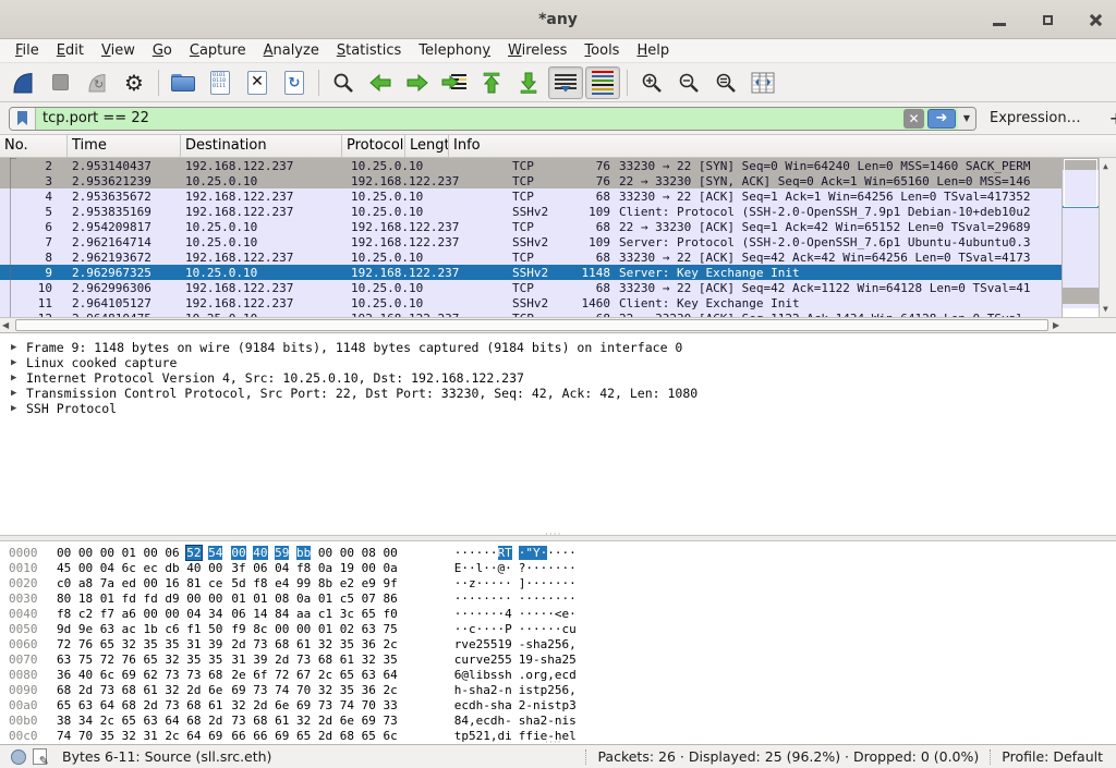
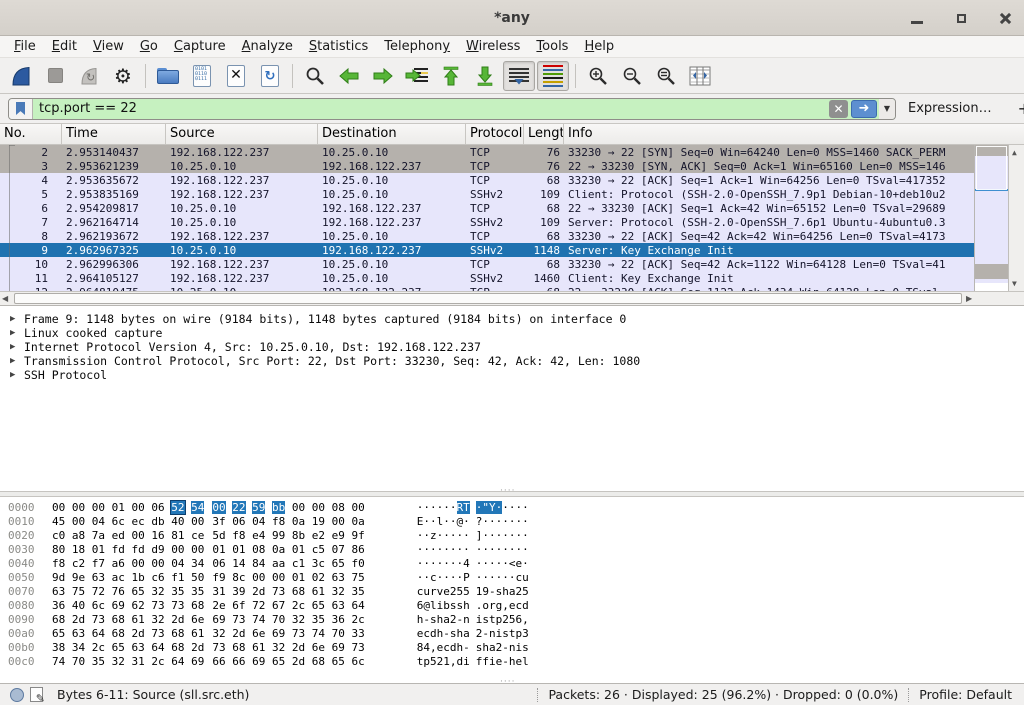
  *any
  File
  Edit
  View
  Go
  Capture
  Analyze
  Statistics
  Telephony
  Wireless
  Tools
  Help
  ↻
  ⚙
  ✕
  ↻
  tcp.port == 22
  ✕
  ➜
  ▼
  Expression…
  No.
  Time
+ Source
  Destination
  Protocol
  Lengt
  Info
  2
  2.953140437
  192.168.122.237
  10.25.0.10
  TCP
  76
  33230 → 22 [SYN] Seq=0 Win=64240 Len=0 MSS=1460 SACK_PERM
  3
  2.953621239
  10.25.0.10
  192.168.122.237
  TCP
  76
  22 → 33230 [SYN, ACK] Seq=0 Ack=1 Win=65160 Len=0 MSS=146
  4
  2.953635672
  192.168.122.237
  10.25.0.10
  TCP
  68
  33230 → 22 [ACK] Seq=1 Ack=1 Win=64256 Len=0 TSval=417352
  5
  2.953835169
  192.168.122.237
  10.25.0.10
  SSHv2
  109
  Client: Protocol (SSH-2.0-OpenSSH_7.9p1 Debian-10+deb10u2
  6
  2.954209817
  10.25.0.10
  192.168.122.237
  TCP
  68
  22 → 33230 [ACK] Seq=1 Ack=42 Win=65152 Len=0 TSval=29689
  7
  2.962164714
  10.25.0.10
  192.168.122.237
  SSHv2
  109
  Server: Protocol (SSH-2.0-OpenSSH_7.6p1 Ubuntu-4ubuntu0.3
  8
  2.962193672
  192.168.122.237
  10.25.0.10
  TCP
  68
  33230 → 22 [ACK] Seq=42 Ack=42 Win=64256 Len=0 TSval=4173
  9
  2.962967325
  10.25.0.10
  192.168.122.237
  SSHv2
  1148
  Server: Key Exchange Init
  10
  2.962996306
  192.168.122.237
  10.25.0.10
  TCP
  68
  33230 → 22 [ACK] Seq=42 Ack=1122 Win=64128 Len=0 TSval=41
  11
  2.964105127
  192.168.122.237
  10.25.0.10
  SSHv2
  1460
  Client: Key Exchange Init
  ▲
  ▼
  ◀
  ▶
  ▶
  Frame 9: 1148 bytes on wire (9184 bits), 1148 bytes captured (9184 bits) on interface 0
  ▶
  Linux cooked capture
  ▶
  Internet Protocol Version 4, Src: 10.25.0.10, Dst: 192.168.122.237
  ▶
  Transmission Control Protocol, Src Port: 22, Dst Port: 33230, Seq: 42, Ack: 42, Len: 1080
  ▶
  SSH Protocol
- 0000 00 00 00 01 00 06 52 54 00 40 59 bb 00 00 08 00 ······RT ·"Y·····
+ 0000 00 00 00 01 00 06 52 54 00 22 59 bb 00 00 08 00 ······RT ·"Y·····
  0010 45 00 04 6c ec db 40 00 3f 06 04 f8 0a 19 00 0a E··l··@· ?·······
  0020 c0 a8 7a ed 00 16 81 ce 5d f8 e4 99 8b e2 e9 9f ··z····· ]·······
  0030 80 18 01 fd fd d9 00 00 01 01 08 0a 01 c5 07 86 ········ ········
  0040 f8 c2 f7 a6 00 00 04 34 06 14 84 aa c1 3c 65 f0 ·······4 ·····<e·
  0050 9d 9e 63 ac 1b c6 f1 50 f9 8c 00 00 01 02 63 75 ··c····P ······cu
- 0060 72 76 65 32 35 35 31 39 2d 73 68 61 32 35 36 2c rve25519 -sha256,
  0070 63 75 72 76 65 32 35 35 31 39 2d 73 68 61 32 35 curve255 19-sha25
  0080 36 40 6c 69 62 73 73 68 2e 6f 72 67 2c 65 63 64 6@libssh .org,ecd
  0090 68 2d 73 68 61 32 2d 6e 69 73 74 70 32 35 36 2c h-sha2-n istp256,
  00a0 65 63 64 68 2d 73 68 61 32 2d 6e 69 73 74 70 33 ecdh-sha 2-nistp3
  00b0 38 34 2c 65 63 64 68 2d 73 68 61 32 2d 6e 69 73 84,ecdh- sha2-nis
  00c0 74 70 35 32 31 2c 64 69 66 66 69 65 2d 68 65 6c tp521,di ffie-hel
  Bytes 6-11: Source (sll.src.eth)
  Packets: 26 · Displayed: 25 (96.2%) · Dropped: 0 (0.0%)
  Profile: Default
